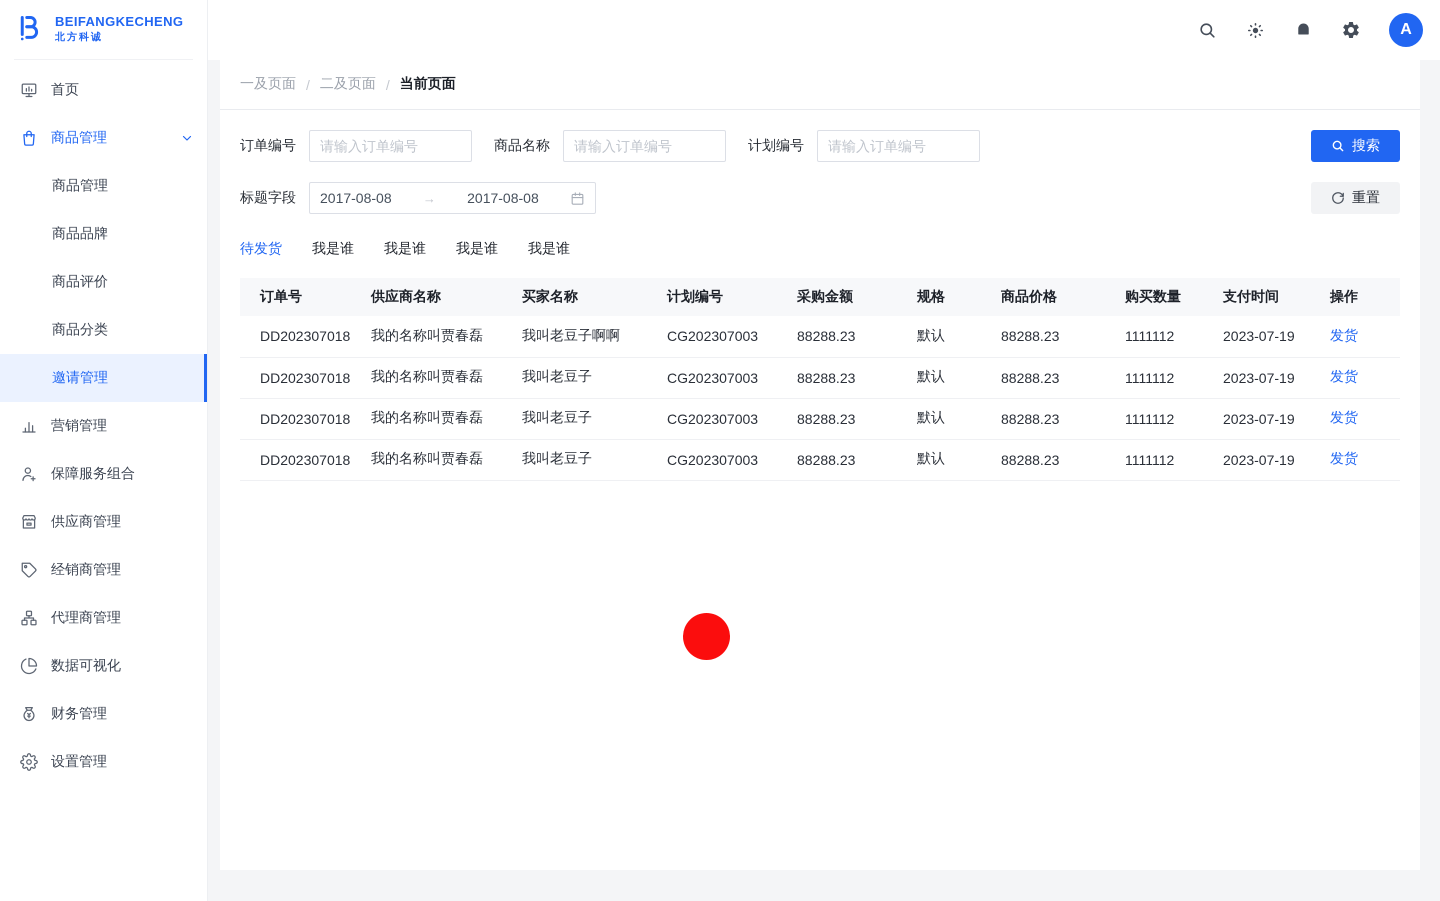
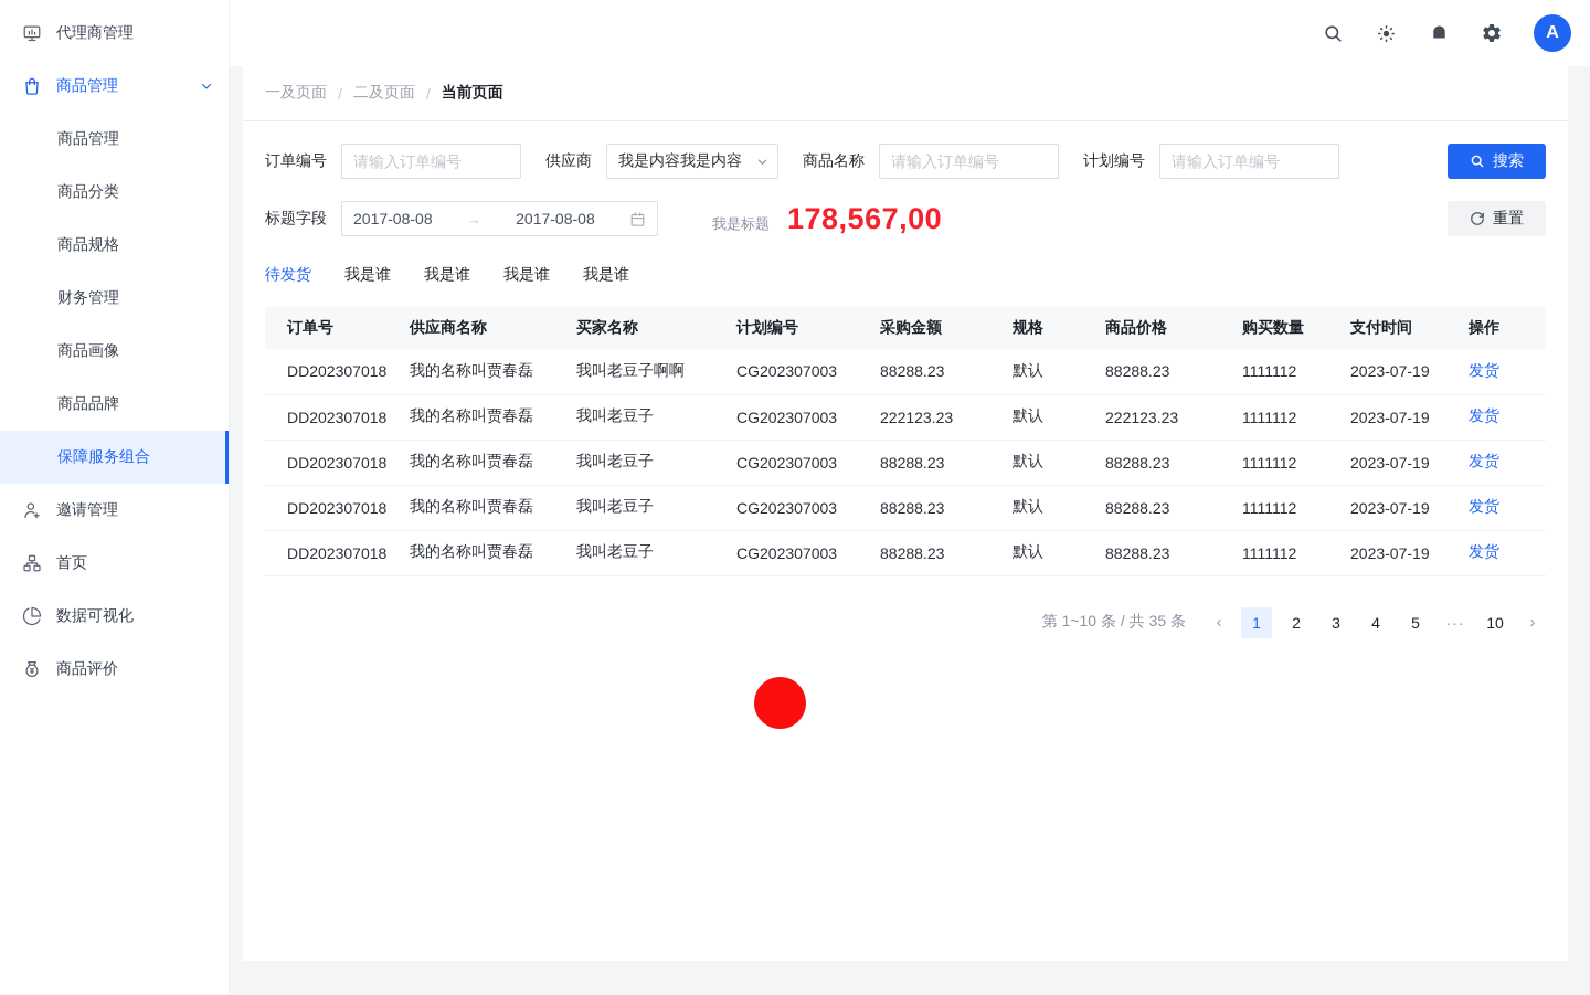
- BEIFANGKECHENG
- 北方科诚
- 首页
+ 代理商管理
  商品管理
  商品管理
- 商品品牌
+ 商品分类
+ 商品规格
- 商品评价
+ 财务管理
+ 商品画像
- 商品分类
+ 商品品牌
- 邀请管理
+ 保障服务组合
- 营销管理
- 保障服务组合
+ 邀请管理
- 供应商管理
- 经销商管理
- 代理商管理
+ 首页
  数据可视化
- 财务管理
+ 商品评价
- 设置管理
  A
  一及页面
  /
  二及页面
  /
  当前页面
  订单编号
  请输入订单编号
+ 供应商
+ 我是内容我是内容
  商品名称
  请输入订单编号
  计划编号
  请输入订单编号
  搜索
  标题字段
  2017-08-08
  →
  2017-08-08
+ 我是标题
+ 178,567,00
  重置
  待发货
  我是谁
  我是谁
  我是谁
  我是谁
  订单号	供应商名称	买家名称	计划编号	采购金额	规格	商品价格	购买数量	支付时间	操作
  DD202307018	我的名称叫贾春磊	我叫老豆子啊啊	CG202307003	88288.23	默认	88288.23	1111112	2023-07-19	发货
+ DD202307018	我的名称叫贾春磊	我叫老豆子	CG202307003	222123.23	默认	222123.23	1111112	2023-07-19	发货
  DD202307018	我的名称叫贾春磊	我叫老豆子	CG202307003	88288.23	默认	88288.23	1111112	2023-07-19	发货
  DD202307018	我的名称叫贾春磊	我叫老豆子	CG202307003	88288.23	默认	88288.23	1111112	2023-07-19	发货
  DD202307018	我的名称叫贾春磊	我叫老豆子	CG202307003	88288.23	默认	88288.23	1111112	2023-07-19	发货
+ 第 1~10 条 / 共 35 条
+ ‹
+ 1
+ 2
+ 3
+ 4
+ 5
+ ···
+ 10
+ ›
